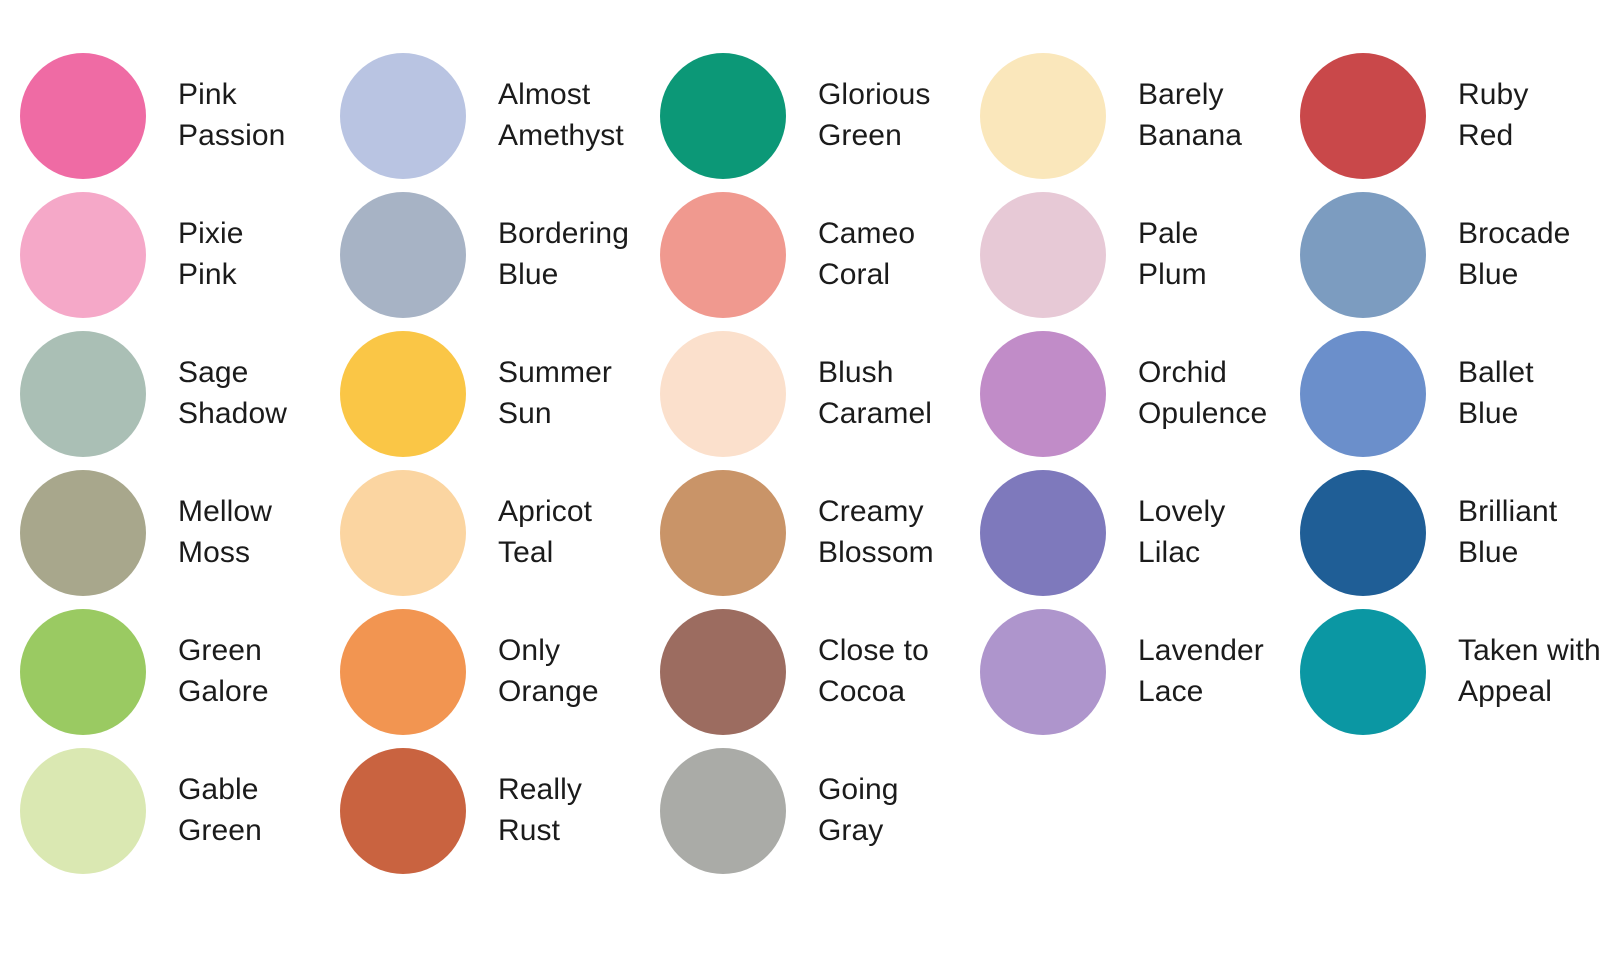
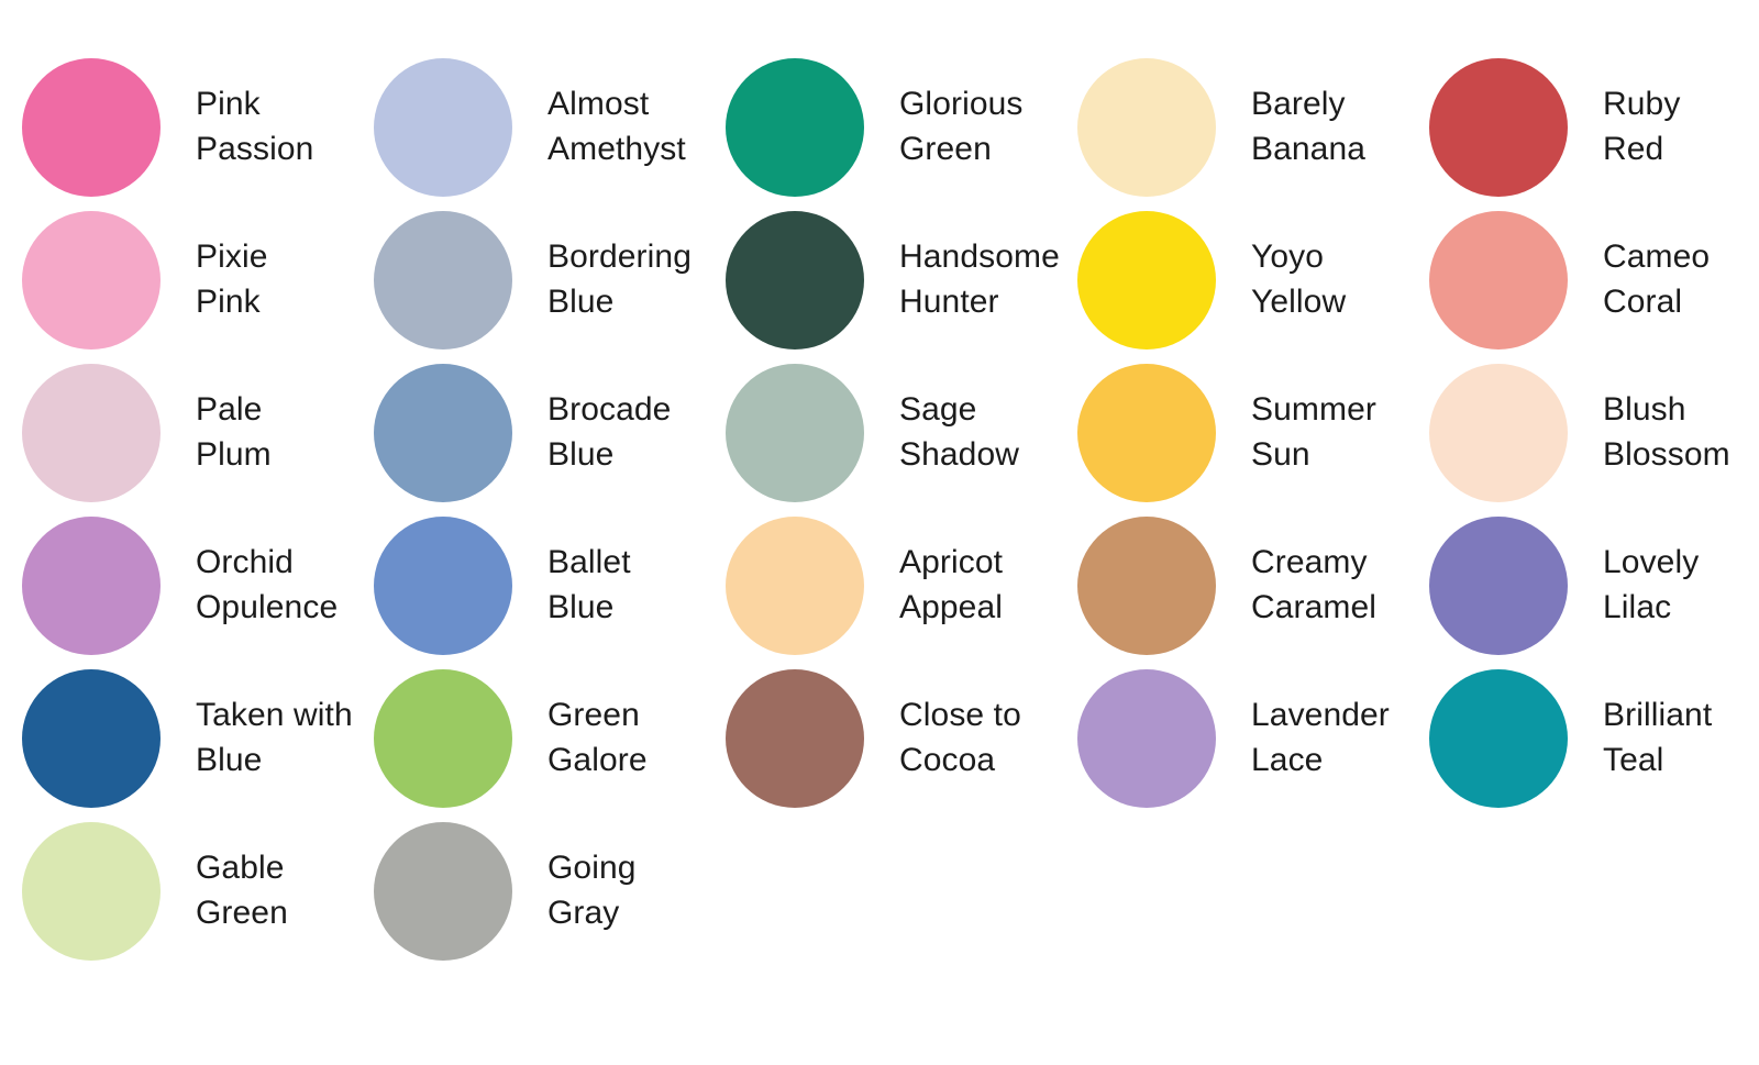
  Pink
  Passion
  Almost
  Amethyst
  Glorious
  Green
  Barely
  Banana
  Ruby
  Red
  Pixie
  Pink
  Bordering
  Blue
+ Handsome
+ Hunter
+ Yoyo
+ Yellow
  Cameo
  Coral
  Pale
  Plum
  Brocade
  Blue
  Sage
  Shadow
  Summer
  Sun
  Blush
- Caramel
+ Blossom
  Orchid
  Opulence
  Ballet
  Blue
- Mellow
- Moss
  Apricot
- Teal
+ Appeal
  Creamy
- Blossom
+ Caramel
  Lovely
  Lilac
- Brilliant
+ Taken with
  Blue
  Green
  Galore
- Only
- Orange
  Close to
  Cocoa
  Lavender
  Lace
- Taken with
+ Brilliant
- Appeal
+ Teal
  Gable
  Green
- Really
- Rust
  Going
  Gray
